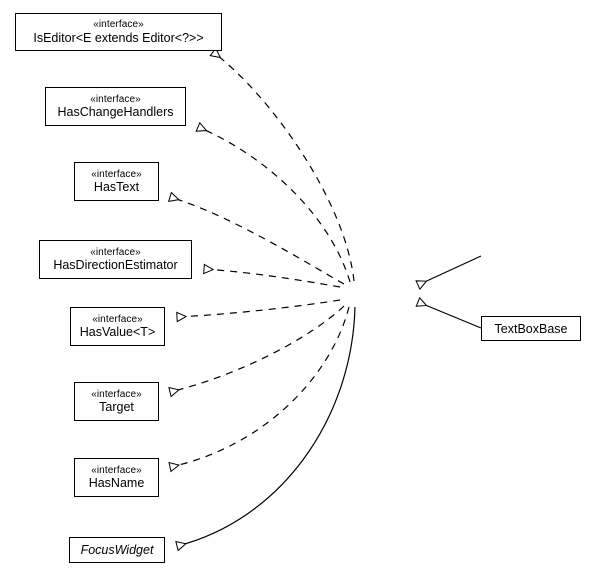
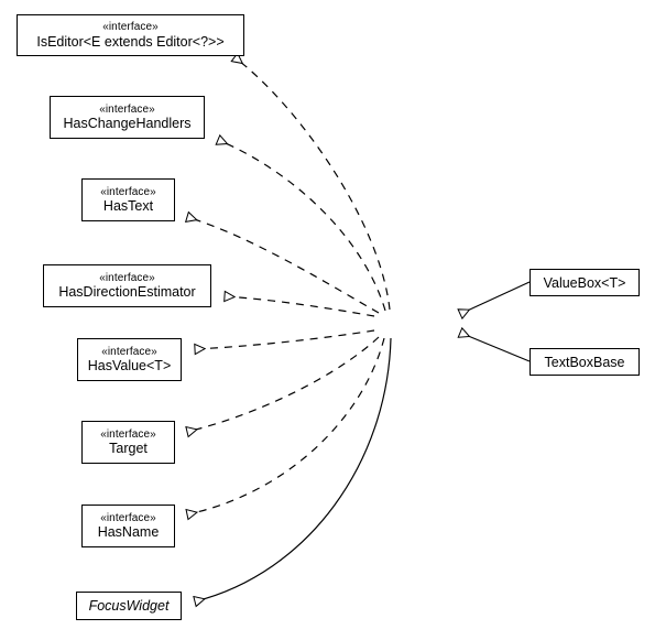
  «interface»
  IsEditor<E extends Editor<?>>
  «interface»
  HasChangeHandlers
  «interface»
  HasText
  «interface»
  HasDirectionEstimator
  «interface»
  HasValue<T>
  «interface»
  Target
  «interface»
  HasName
  FocusWidget
+ ValueBox<T>
  TextBoxBase
